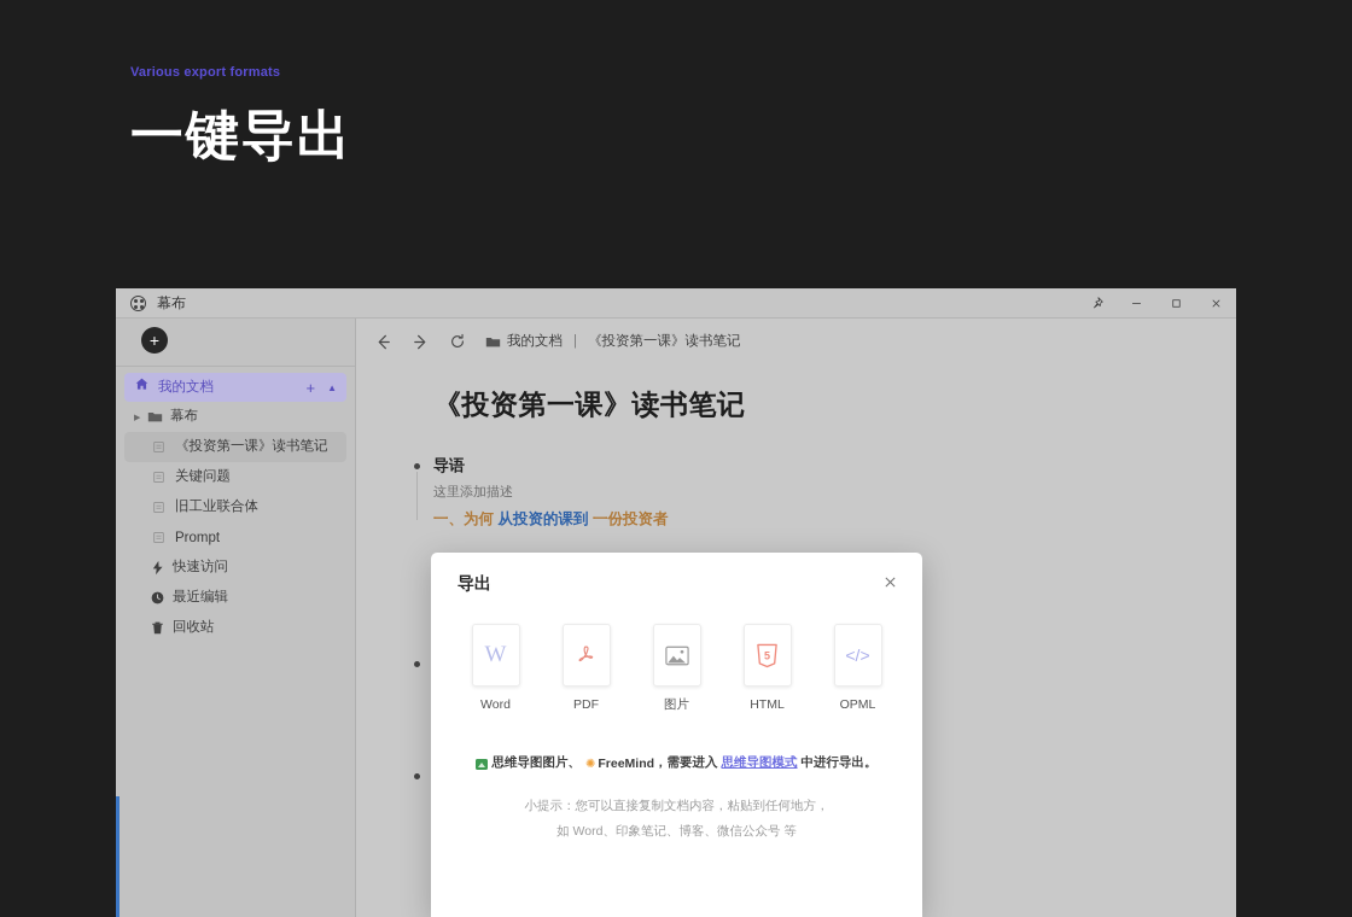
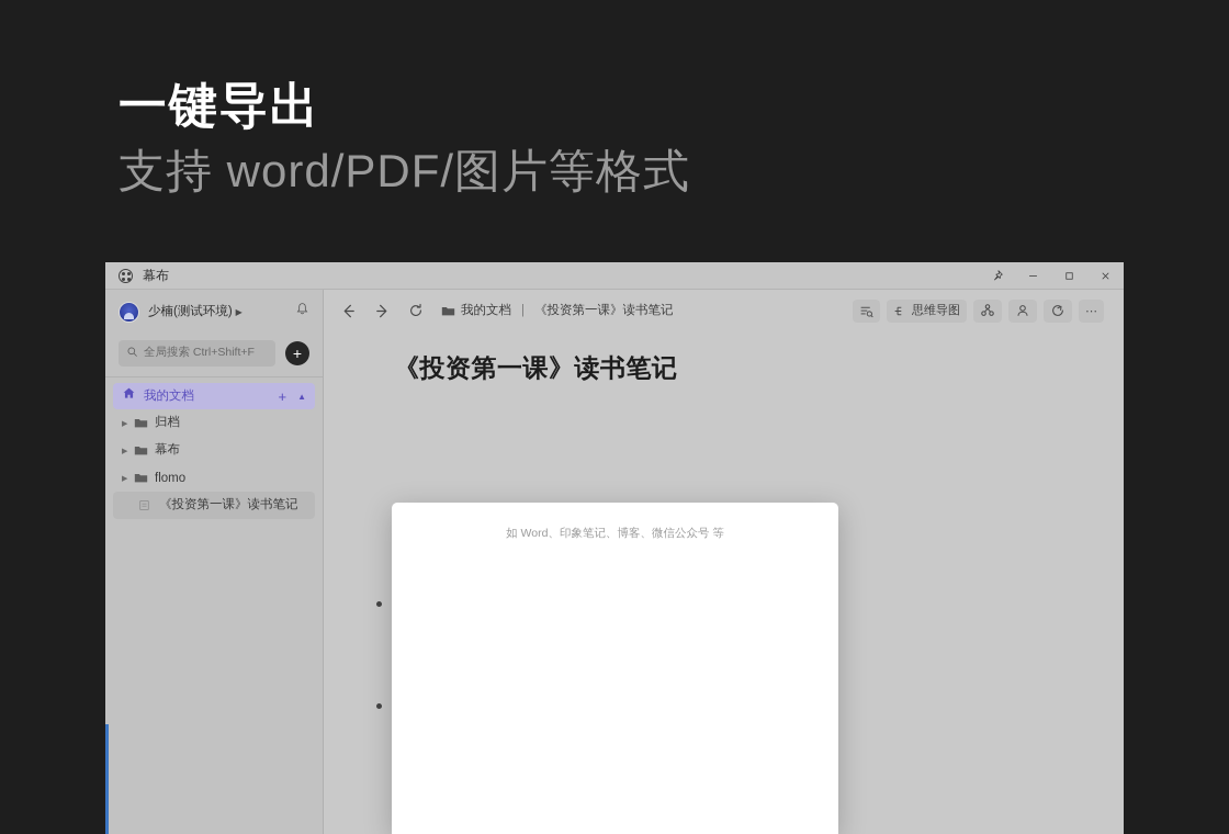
- Various export formats
  一键导出
+ 支持 word/PDF/图片等格式
  幕布
+ 少楠(测试环境)
+ ▶
+ 全局搜索 Ctrl+Shift+F
  +
  我的文档
  +
  ▲
+ 归档
  幕布
+ flomo
  《投资第一课》读书笔记
- 关键问题
- 旧工业联合体
- Prompt
- 快速访问
- 最近编辑
- 回收站
  我的文档
  |
  《投资第一课》读书笔记
+ 思维导图
+ ⋯
  《投资第一课》读书笔记
- 导语
- 这里添加描述
- 一、为何 从投资的课到 一份投资者
- 导出
- W
- Word
- PDF
- 图片
- 5
- HTML
- </>
- OPML
- 思维导图图片、
- ✺
- FreeMind
- ，需要进入
- 思维导图模式
- 中进行导出。
- 小提示：您可以直接复制文档内容，粘贴到任何地方，
  如 Word、印象笔记、博客、微信公众号 等
